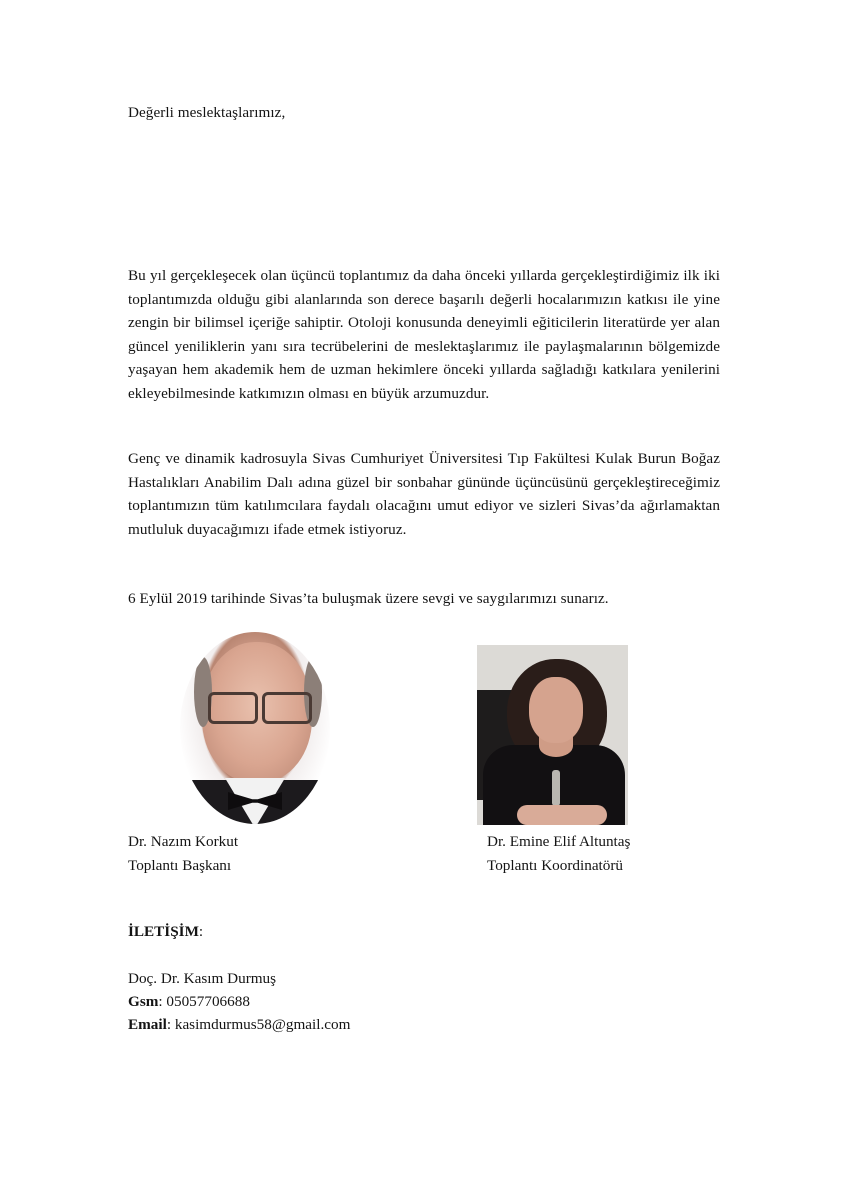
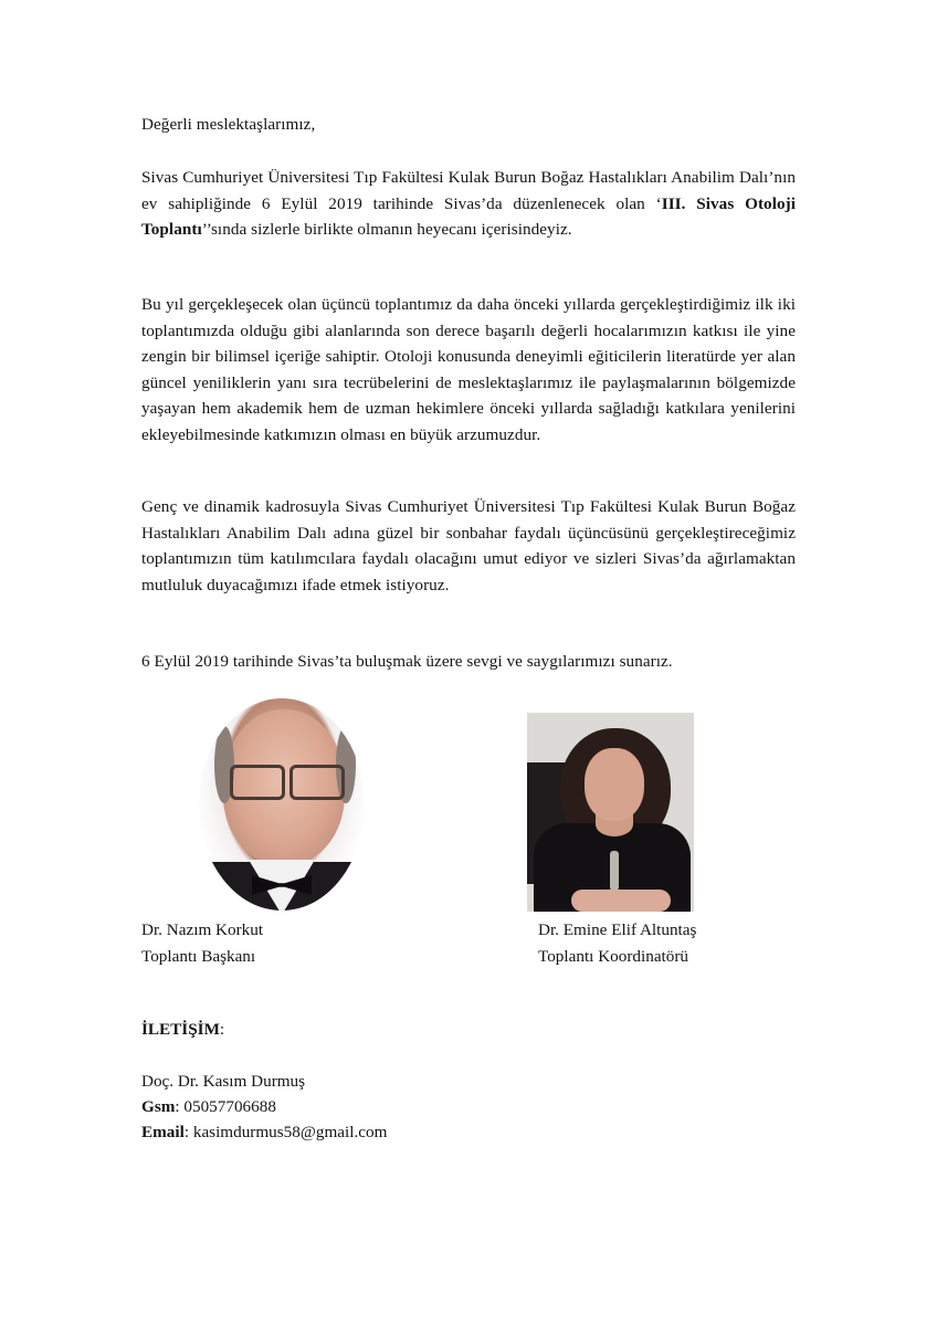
  Değerli meslektaşlarımız,
+ Sivas Cumhuriyet Üniversitesi Tıp Fakültesi Kulak Burun Boğaz Hastalıkları Anabilim Dalı’nın ev sahipliğinde 6 Eylül 2019 tarihinde Sivas’da düzenlenecek olan ‘III. Sivas Otoloji Toplantı’’sında sizlerle birlikte olmanın heyecanı içerisindeyiz.
  Bu yıl gerçekleşecek olan üçüncü toplantımız da daha önceki yıllarda gerçekleştirdiğimiz ilk iki toplantımızda olduğu gibi alanlarında son derece başarılı değerli hocalarımızın katkısı ile yine zengin bir bilimsel içeriğe sahiptir. Otoloji konusunda deneyimli eğiticilerin literatürde yer alan güncel yeniliklerin yanı sıra tecrübelerini de meslektaşlarımız ile paylaşmalarının bölgemizde yaşayan hem akademik hem de uzman hekimlere önceki yıllarda sağladığı katkılara yenilerini ekleyebilmesinde katkımızın olması en büyük arzumuzdur.
- Genç ve dinamik kadrosuyla Sivas Cumhuriyet Üniversitesi Tıp Fakültesi Kulak Burun Boğaz Hastalıkları Anabilim Dalı adına güzel bir sonbahar gününde üçüncüsünü gerçekleştireceğimiz toplantımızın tüm katılımcılara faydalı olacağını umut ediyor ve sizleri Sivas’da ağırlamaktan mutluluk duyacağımızı ifade etmek istiyoruz.
+ Genç ve dinamik kadrosuyla Sivas Cumhuriyet Üniversitesi Tıp Fakültesi Kulak Burun Boğaz Hastalıkları Anabilim Dalı adına güzel bir sonbahar faydalı üçüncüsünü gerçekleştireceğimiz toplantımızın tüm katılımcılara faydalı olacağını umut ediyor ve sizleri Sivas’da ağırlamaktan mutluluk duyacağımızı ifade etmek istiyoruz.
  6 Eylül 2019 tarihinde Sivas’ta buluşmak üzere sevgi ve saygılarımızı sunarız.
  Dr. Nazım Korkut
  Toplantı Başkanı
  Dr. Emine Elif Altuntaş
  Toplantı Koordinatörü
  İLETİŞİM:
  Doç. Dr. Kasım Durmuş
  Gsm: 05057706688
  Email: kasimdurmus58@gmail.com
